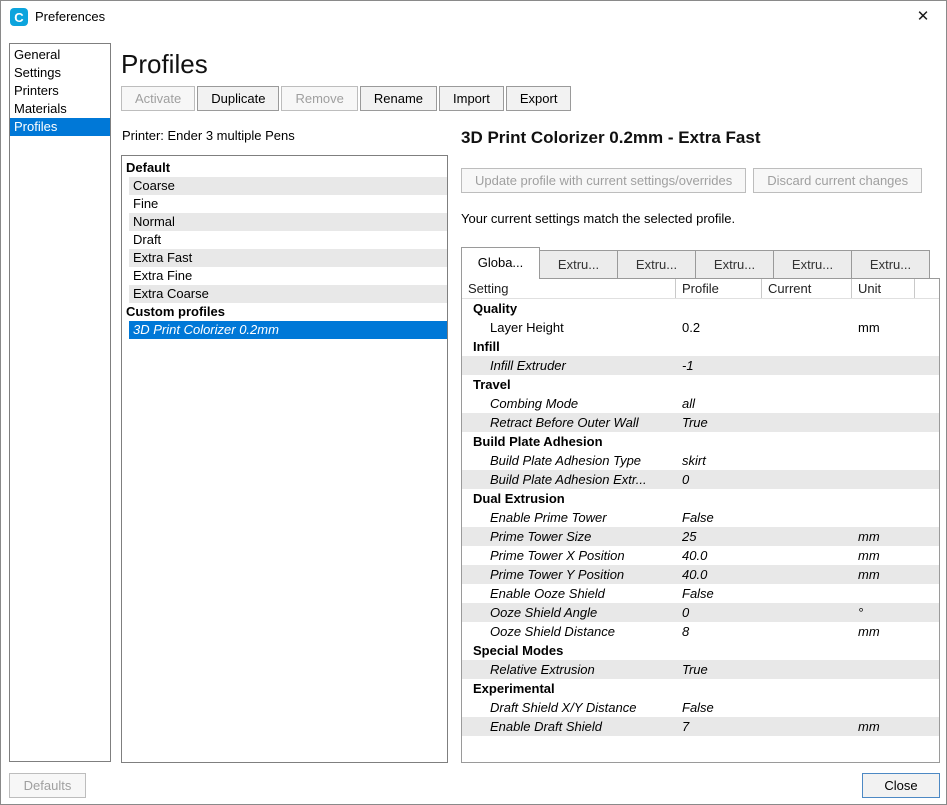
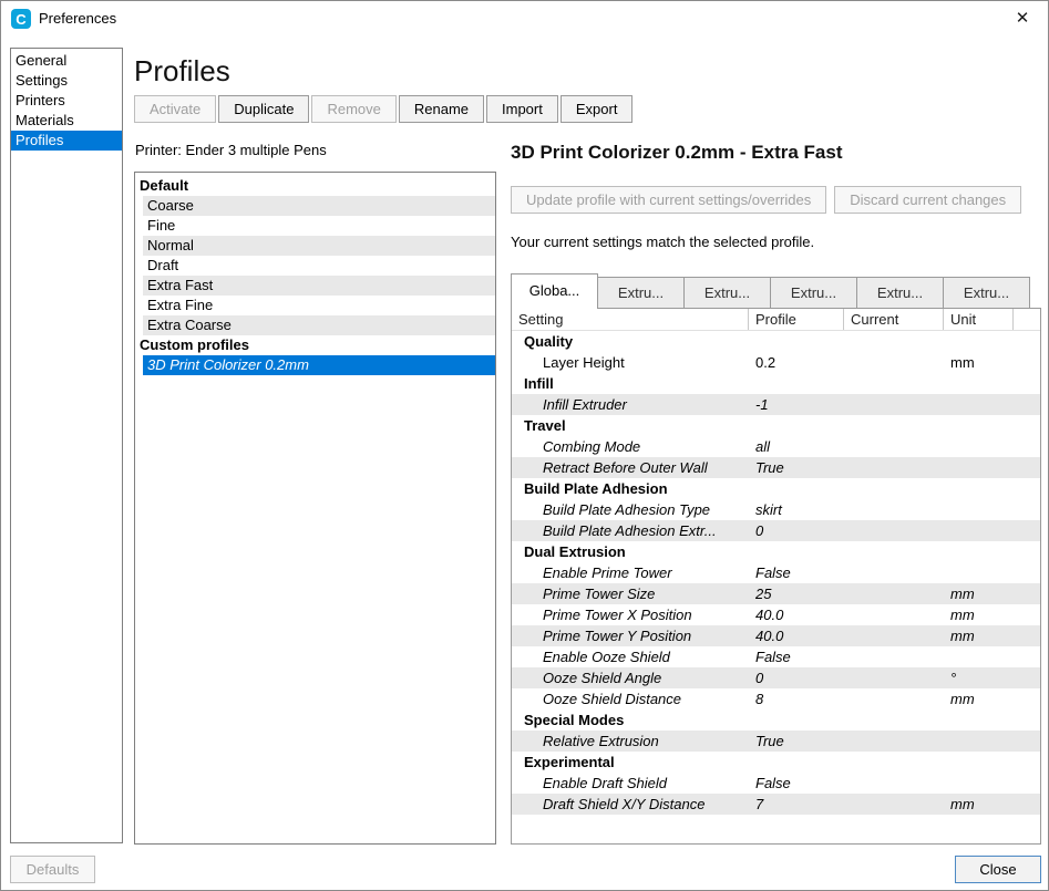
  C
  Preferences
  ✕
  General
  Settings
  Printers
  Materials
  Profiles
  Profiles
  Activate
  Duplicate
  Remove
  Rename
  Import
  Export
  Printer: Ender 3 multiple Pens
  Default
  Coarse
  Fine
  Normal
  Draft
  Extra Fast
  Extra Fine
  Extra Coarse
  Custom profiles
  3D Print Colorizer 0.2mm
  3D Print Colorizer 0.2mm - Extra Fast
  Update profile with current settings/overrides
  Discard current changes
  Your current settings match the selected profile.
  Globa...
  Extru...
  Extru...
  Extru...
  Extru...
  Extru...
  Setting
  Profile
  Current
  Unit
  Quality
  Layer Height
  0.2
  mm
  Infill
  Infill Extruder
  -1
  Travel
  Combing Mode
  all
  Retract Before Outer Wall
  True
  Build Plate Adhesion
  Build Plate Adhesion Type
  skirt
  Build Plate Adhesion Extr...
  0
  Dual Extrusion
  Enable Prime Tower
  False
  Prime Tower Size
  25
  mm
  Prime Tower X Position
  40.0
  mm
  Prime Tower Y Position
  40.0
  mm
  Enable Ooze Shield
  False
  Ooze Shield Angle
  0
  °
  Ooze Shield Distance
  8
  mm
  Special Modes
  Relative Extrusion
  True
  Experimental
- Draft Shield X/Y Distance
+ Enable Draft Shield
  False
- Enable Draft Shield
+ Draft Shield X/Y Distance
  7
  mm
  Defaults
  Close
